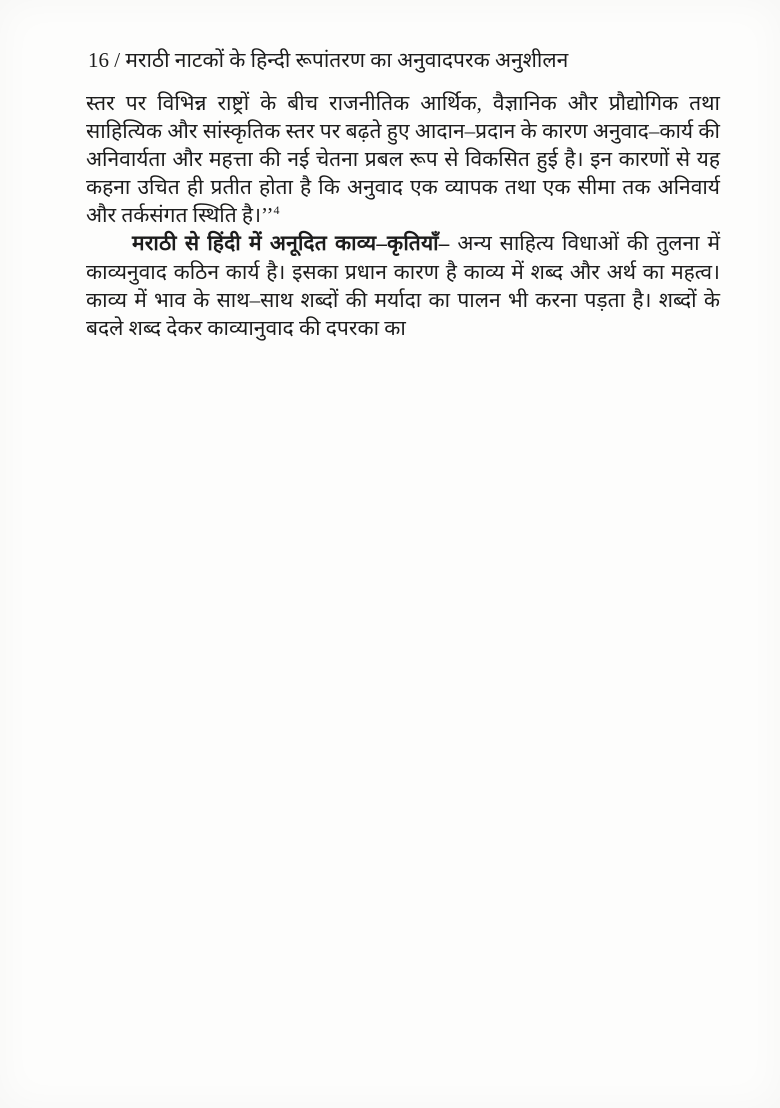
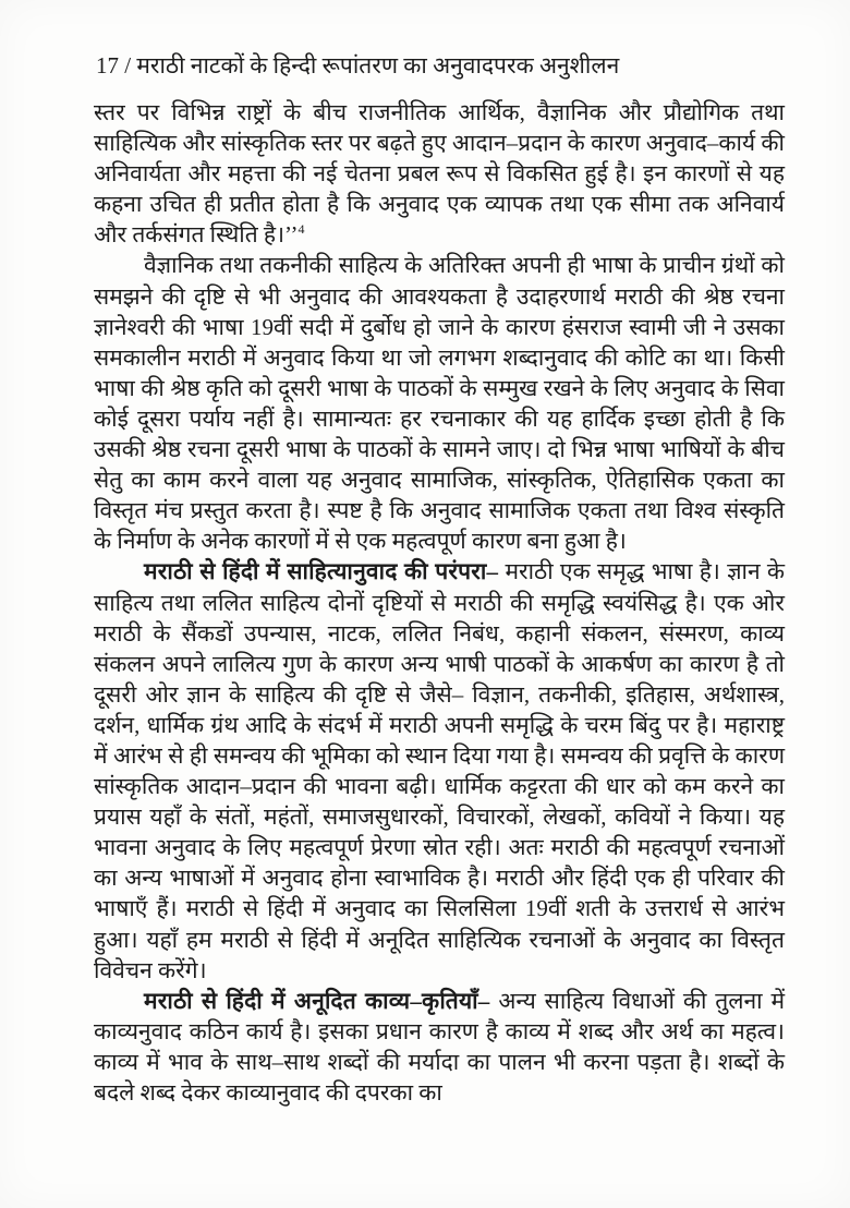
- 16 / मराठी नाटकों के हिन्दी रूपांतरण का अनुवादपरक अनुशीलन
+ 17 / मराठी नाटकों के हिन्दी रूपांतरण का अनुवादपरक अनुशीलन
  स्तर पर विभिन्न राष्ट्रों के बीच राजनीतिक आर्थिक, वैज्ञानिक और प्रौद्योगिक तथा साहित्यिक और सांस्कृतिक स्तर पर बढ़ते हुए आदान–प्रदान के कारण अनुवाद–कार्य की अनिवार्यता और महत्ता की नई चेतना प्रबल रूप से विकसित हुई है। इन कारणों से यह कहना उचित ही प्रतीत होता है कि अनुवाद एक व्यापक तथा एक सीमा तक अनिवार्य और तर्कसंगत स्थिति है।’’4
+ वैज्ञानिक तथा तकनीकी साहित्य के अतिरिक्त अपनी ही भाषा के प्राचीन ग्रंथों को समझने की दृष्टि से भी अनुवाद की आवश्यकता है उदाहरणार्थ मराठी की श्रेष्ठ रचना ज्ञानेश्वरी की भाषा 19वीं सदी में दुर्बोध हो जाने के कारण हंसराज स्वामी जी ने उसका समकालीन मराठी में अनुवाद किया था जो लगभग शब्दानुवाद की कोटि का था। किसी भाषा की श्रेष्ठ कृति को दूसरी भाषा के पाठकों के सम्मुख रखने के लिए अनुवाद के सिवा कोई दूसरा पर्याय नहीं है। सामान्यतः हर रचनाकार की यह हार्दिक इच्छा होती है कि उसकी श्रेष्ठ रचना दूसरी भाषा के पाठकों के सामने जाए। दो भिन्न भाषा भाषियों के बीच सेतु का काम करने वाला यह अनुवाद सामाजिक, सांस्कृतिक, ऐतिहासिक एकता का विस्तृत मंच प्रस्तुत करता है। स्पष्ट है कि अनुवाद सामाजिक एकता तथा विश्व संस्कृति के निर्माण के अनेक कारणों में से एक महत्वपूर्ण कारण बना हुआ है।
+ मराठी से हिंदी में साहित्यानुवाद की परंपरा– मराठी एक समृद्ध भाषा है। ज्ञान के साहित्य तथा ललित साहित्य दोनों दृष्टियों से मराठी की समृद्धि स्वयंसिद्ध है। एक ओर मराठी के सैंकडों उपन्यास, नाटक, ललित निबंध, कहानी संकलन, संस्मरण, काव्य संकलन अपने लालित्य गुण के कारण अन्य भाषी पाठकों के आकर्षण का कारण है तो दूसरी ओर ज्ञान के साहित्य की दृष्टि से जैसे– विज्ञान, तकनीकी, इतिहास, अर्थशास्त्र, दर्शन, धार्मिक ग्रंथ आदि के संदर्भ में मराठी अपनी समृद्धि के चरम बिंदु पर है। महाराष्ट्र में आरंभ से ही समन्वय की भूमिका को स्थान दिया गया है। समन्वय की प्रवृत्ति के कारण सांस्कृतिक आदान–प्रदान की भावना बढ़ी। धार्मिक कट्टरता की धार को कम करने का प्रयास यहाँ के संतों, महंतों, समाजसुधारकों, विचारकों, लेखकों, कवियों ने किया। यह भावना अनुवाद के लिए महत्वपूर्ण प्रेरणा स्रोत रही। अतः मराठी की महत्वपूर्ण रचनाओं का अन्य भाषाओं में अनुवाद होना स्वाभाविक है। मराठी और हिंदी एक ही परिवार की भाषाएँ हैं। मराठी से हिंदी में अनुवाद का सिलसिला 19वीं शती के उत्तरार्ध से आरंभ हुआ। यहाँ हम मराठी से हिंदी में अनूदित साहित्यिक रचनाओं के अनुवाद का विस्तृत विवेचन करेंगे।
  मराठी से हिंदी में अनूदित काव्य–कृतियाँ– अन्य साहित्य विधाओं की तुलना में काव्यनुवाद कठिन कार्य है। इसका प्रधान कारण है काव्य में शब्द और अर्थ का महत्व। काव्य में भाव के साथ–साथ शब्दों की मर्यादा का पालन भी करना पड़ता है। शब्दों के बदले शब्द देकर काव्यानुवाद की दपरका का
